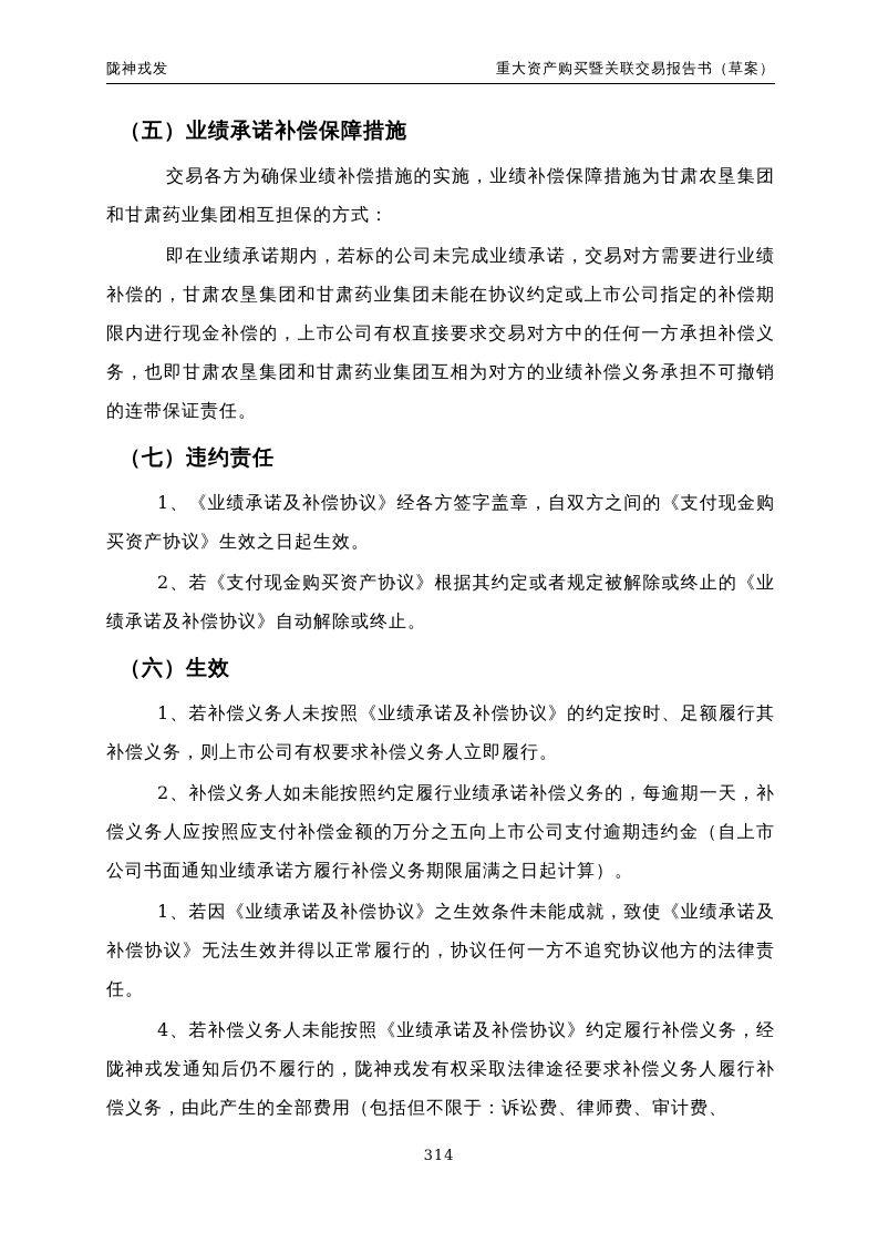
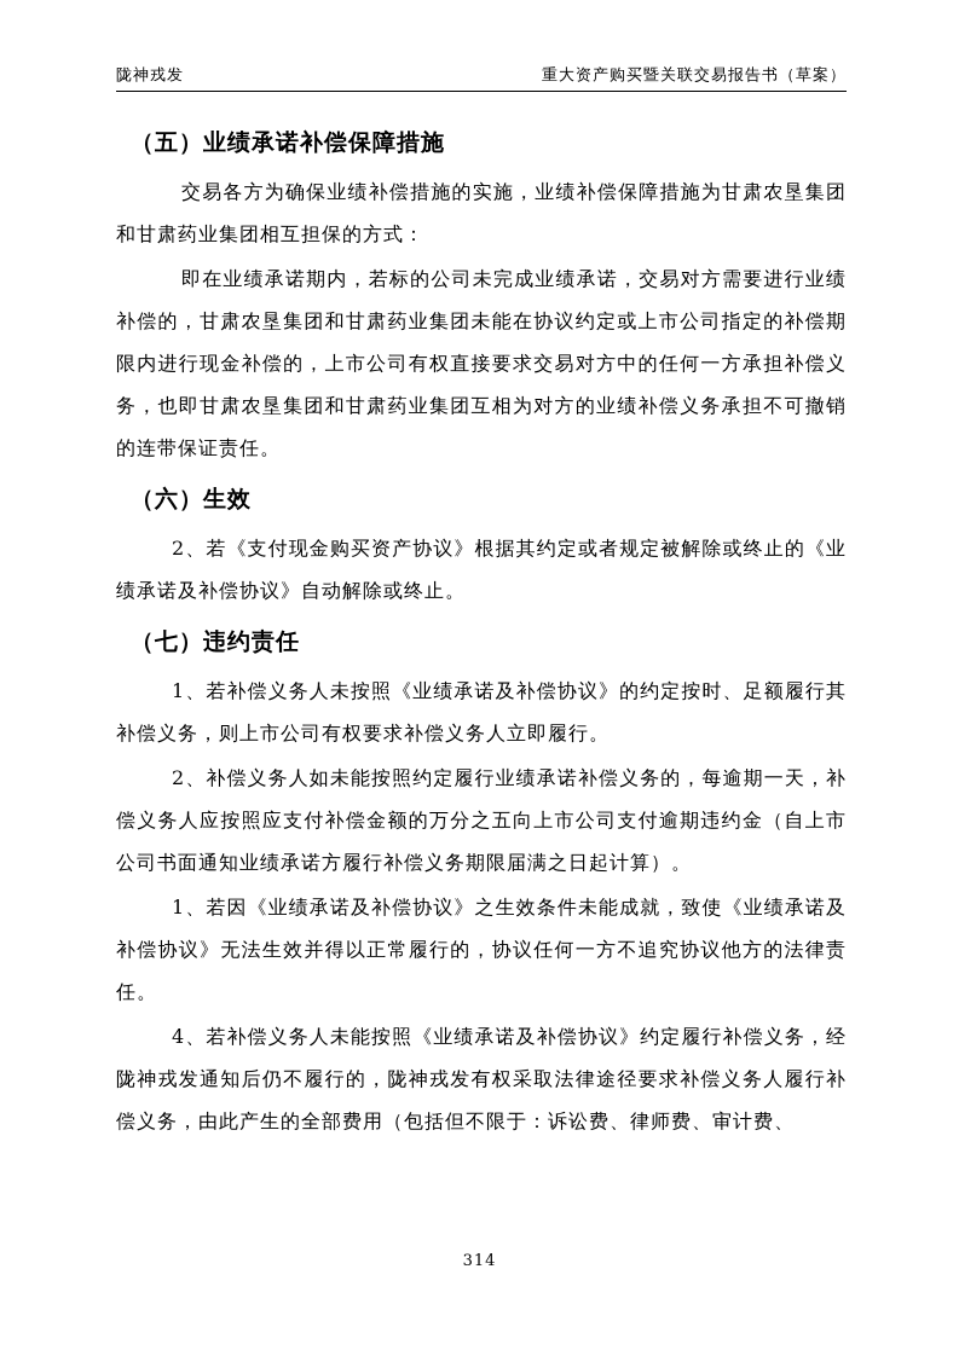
  陇神戎发
  重大资产购买暨关联交易报告书（草案）
  （五）业绩承诺补偿保障措施
  交易各方为确保业绩补偿措施的实施，业绩补偿保障措施为甘肃农垦集团和甘肃药业集团相互担保的方式：
  即在业绩承诺期内，若标的公司未完成业绩承诺，交易对方需要进行业绩补偿的，甘肃农垦集团和甘肃药业集团未能在协议约定或上市公司指定的补偿期限内进行现金补偿的，上市公司有权直接要求交易对方中的任何一方承担补偿义务，也即甘肃农垦集团和甘肃药业集团互相为对方的业绩补偿义务承担不可撤销的连带保证责任。
- （七）违约责任
+ （六）生效
- 1、《业绩承诺及补偿协议》经各方签字盖章，自双方之间的《支付现金购买资产协议》生效之日起生效。
  2、若《支付现金购买资产协议》根据其约定或者规定被解除或终止的《业绩承诺及补偿协议》自动解除或终止。
- （六）生效
+ （七）违约责任
  1、若补偿义务人未按照《业绩承诺及补偿协议》的约定按时、足额履行其补偿义务，则上市公司有权要求补偿义务人立即履行。
  2、补偿义务人如未能按照约定履行业绩承诺补偿义务的，每逾期一天，补偿义务人应按照应支付补偿金额的万分之五向上市公司支付逾期违约金（自上市公司书面通知业绩承诺方履行补偿义务期限届满之日起计算）。
  1、若因《业绩承诺及补偿协议》之生效条件未能成就，致使《业绩承诺及补偿协议》无法生效并得以正常履行的，协议任何一方不追究协议他方的法律责任。
  4、若补偿义务人未能按照《业绩承诺及补偿协议》约定履行补偿义务，经陇神戎发通知后仍不履行的，陇神戎发有权采取法律途径要求补偿义务人履行补偿义务，由此产生的全部费用（包括但不限于：诉讼费、律师费、审计费、
  314
